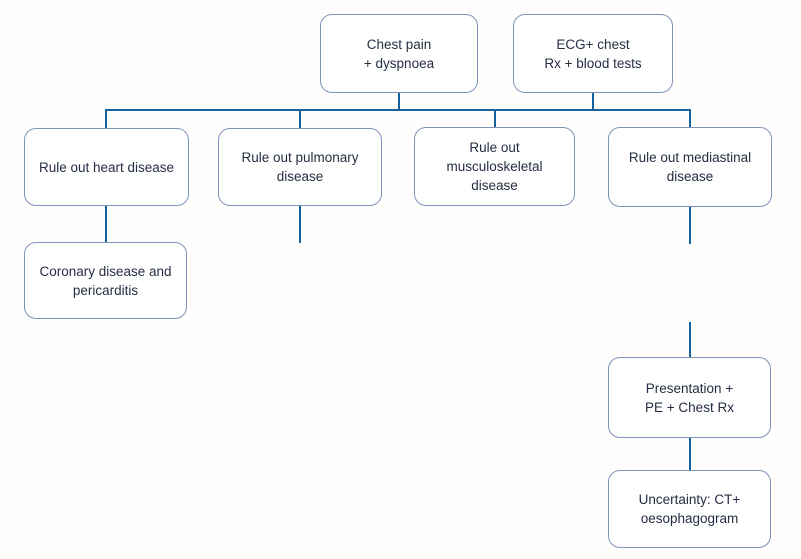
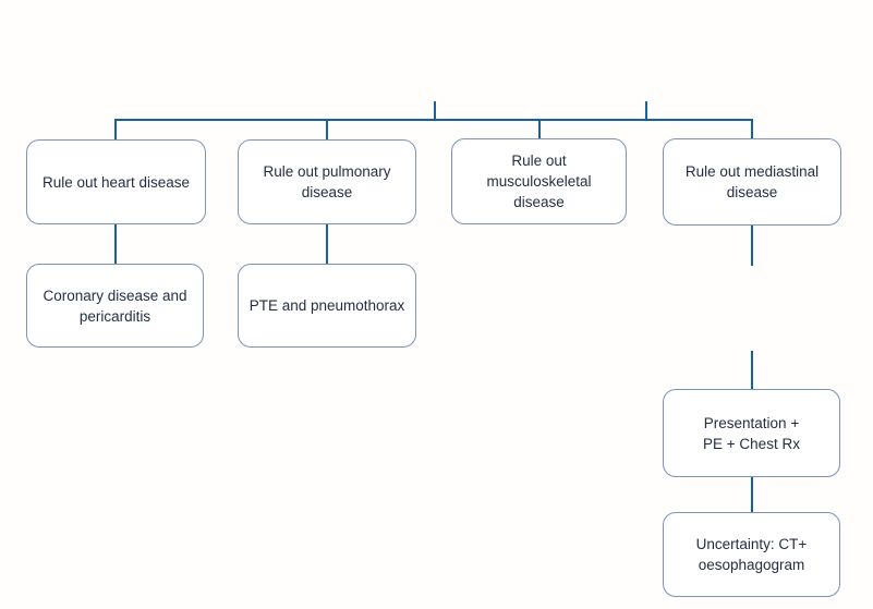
- Chest pain
- + dyspnoea
- ECG+ chest
- Rx + blood tests
  Rule out heart disease
  Rule out pulmonary
  disease
  Rule out
  musculoskeletal
  disease
  Rule out mediastinal
  disease
  Coronary disease and
  pericarditis
+ PTE and pneumothorax
  Presentation +
  PE + Chest Rx
  Uncertainty: CT+
  oesophagogram
